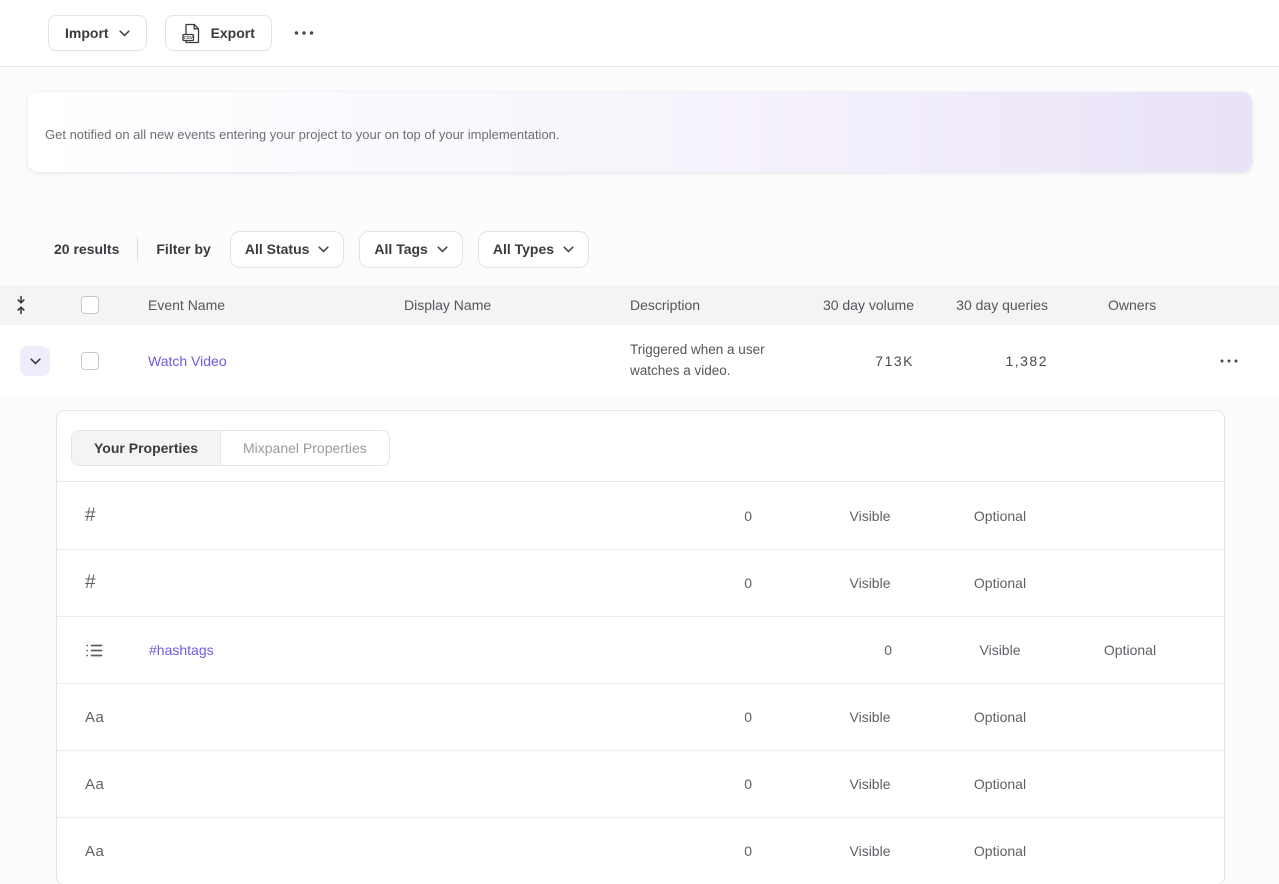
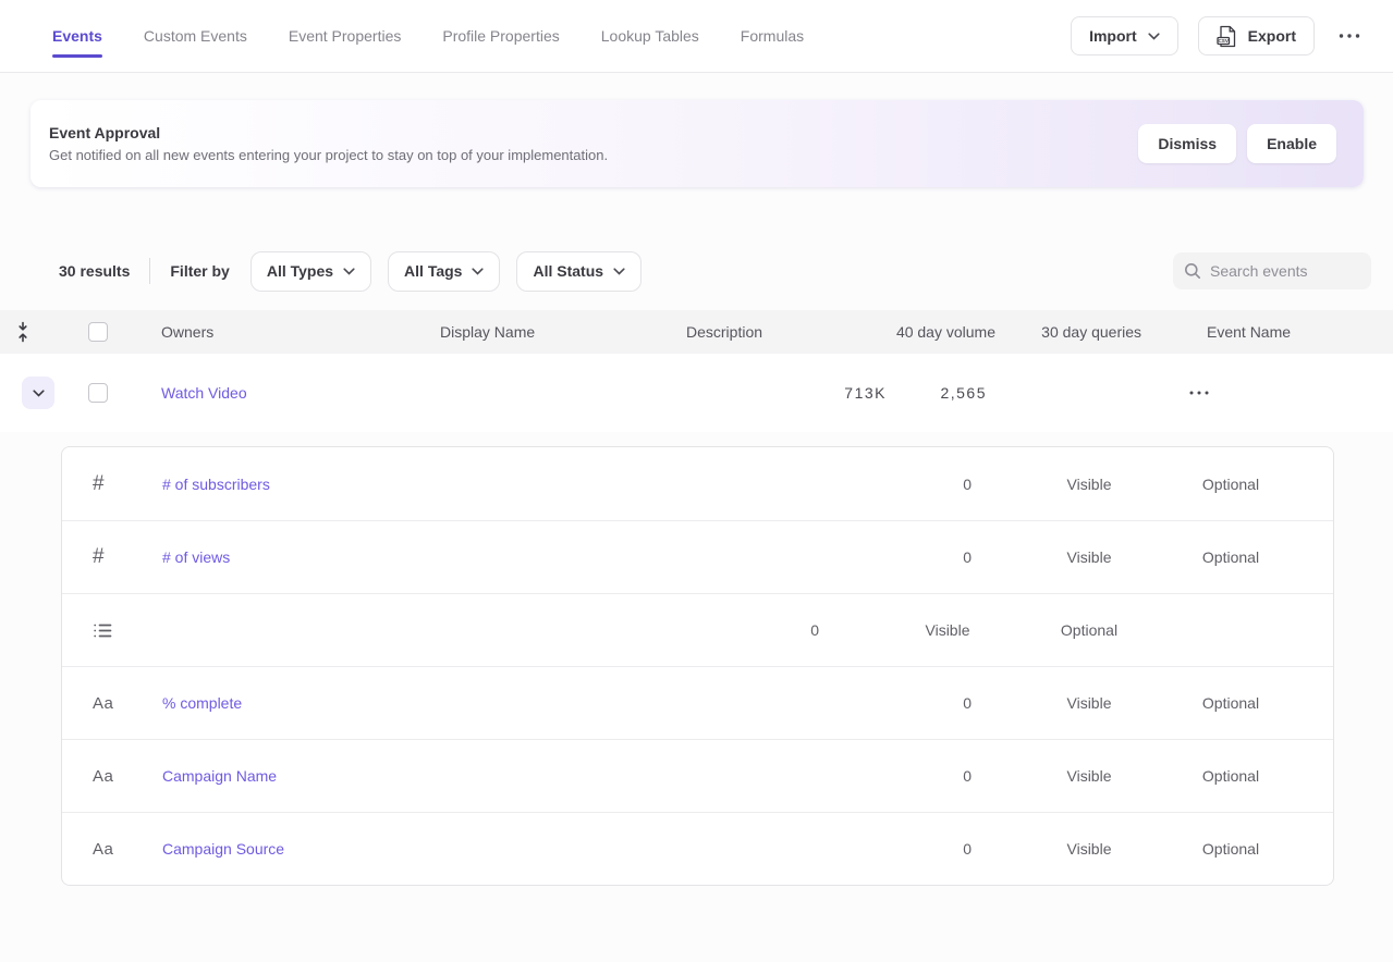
+ Events
+ Custom Events
+ Event Properties
+ Profile Properties
+ Lookup Tables
+ Formulas
  Import
  Export
+ Event Approval
- Get notified on all new events entering your project to your on top of your implementation.
+ Get notified on all new events entering your project to stay on top of your implementation.
+ Dismiss
+ Enable
- 20 results
+ 30 results
  Filter by
- All Status
+ All Types
  All Tags
- All Types
+ All Status
+ Search events
- Event Name
+ Owners
  Display Name
  Description
- 30 day volume
+ 40 day volume
  30 day queries
- Owners
+ Event Name
  Watch Video
- Triggered when a user watches a video.
  713K
- 1,382
+ 2,565
- Your Properties
- Mixpanel Properties
  #
+ # of subscribers
  0
  Visible
  Optional
  #
+ # of views
  0
  Visible
  Optional
- #hashtags
  0
  Visible
  Optional
  Aa
+ % complete
  0
  Visible
  Optional
  Aa
+ Campaign Name
  0
  Visible
  Optional
  Aa
+ Campaign Source
  0
  Visible
  Optional
